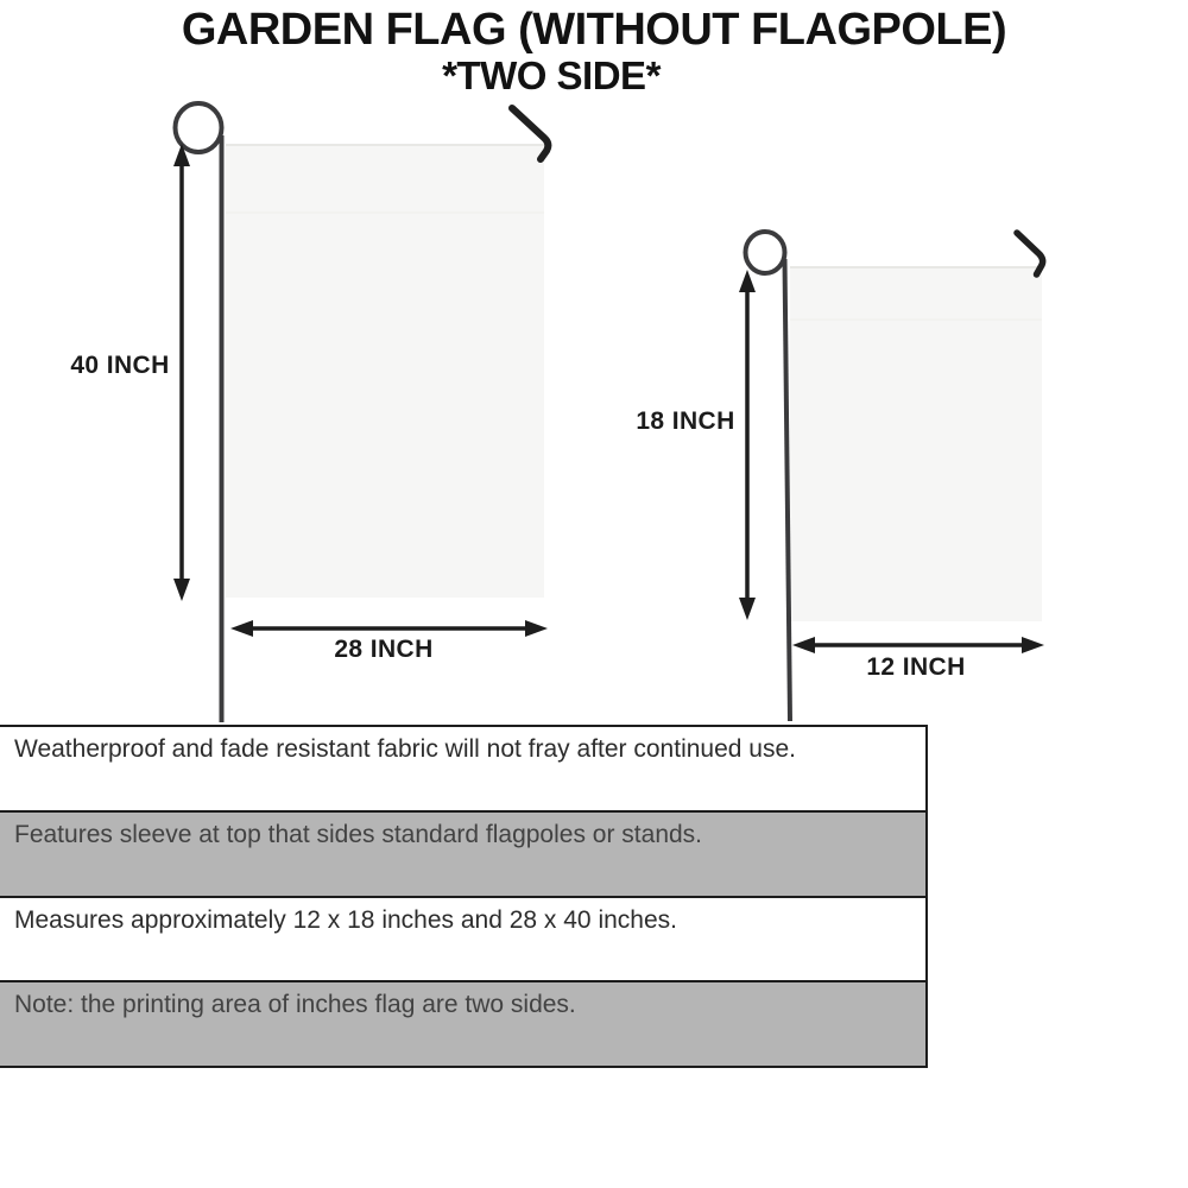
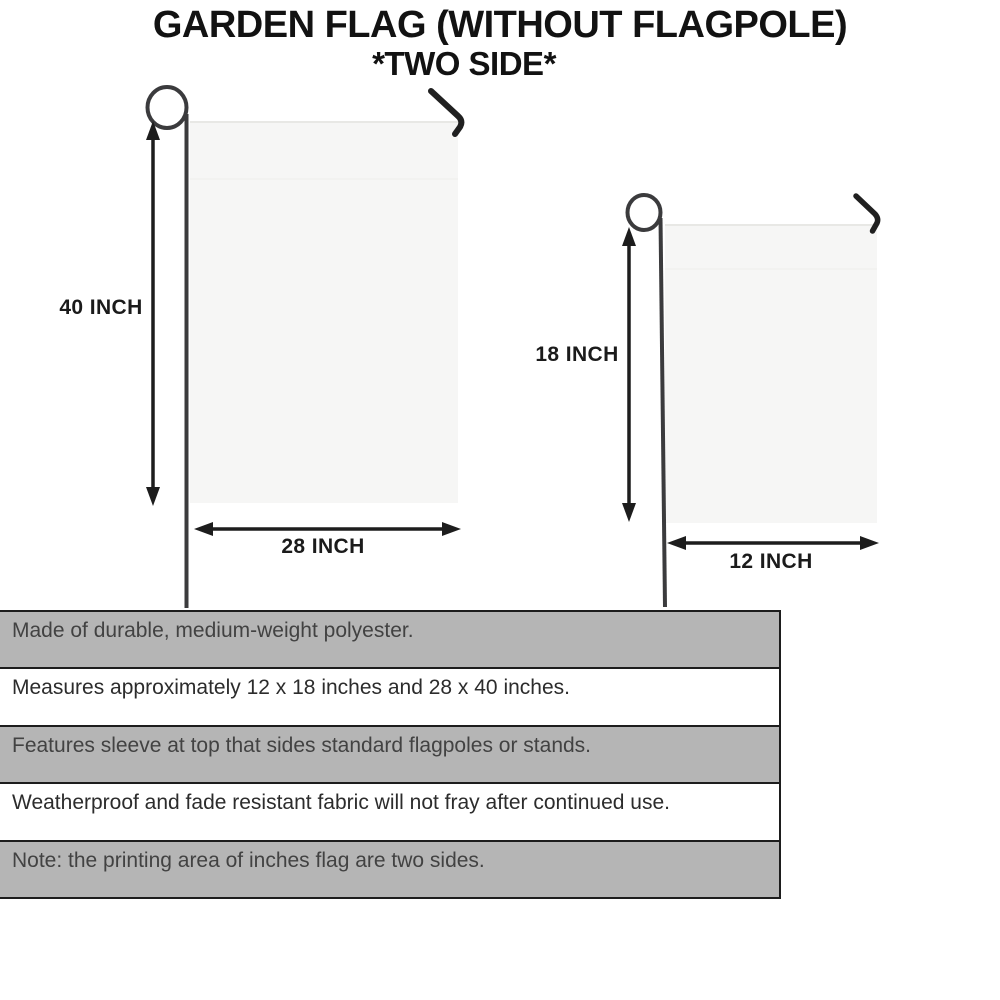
  GARDEN FLAG (WITHOUT FLAGPOLE)
  *TWO SIDE*
  40 INCH
  28 INCH
  18 INCH
  12 INCH
+ Made of durable, medium-weight polyester.
- Weatherproof and fade resistant fabric will not fray after continued use.
+ Measures approximately 12 x 18 inches and 28 x 40 inches.
  Features sleeve at top that sides standard flagpoles or stands.
- Measures approximately 12 x 18 inches and 28 x 40 inches.
+ Weatherproof and fade resistant fabric will not fray after continued use.
  Note: the printing area of inches flag are two sides.
